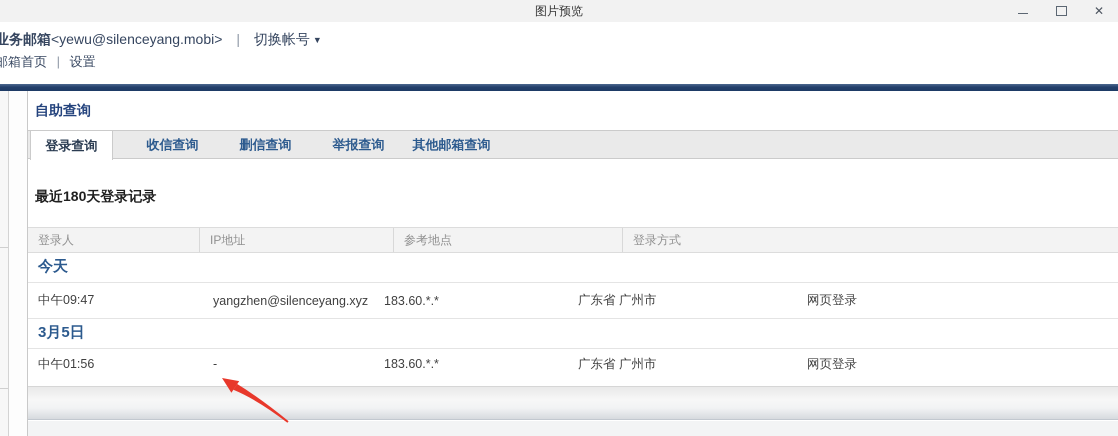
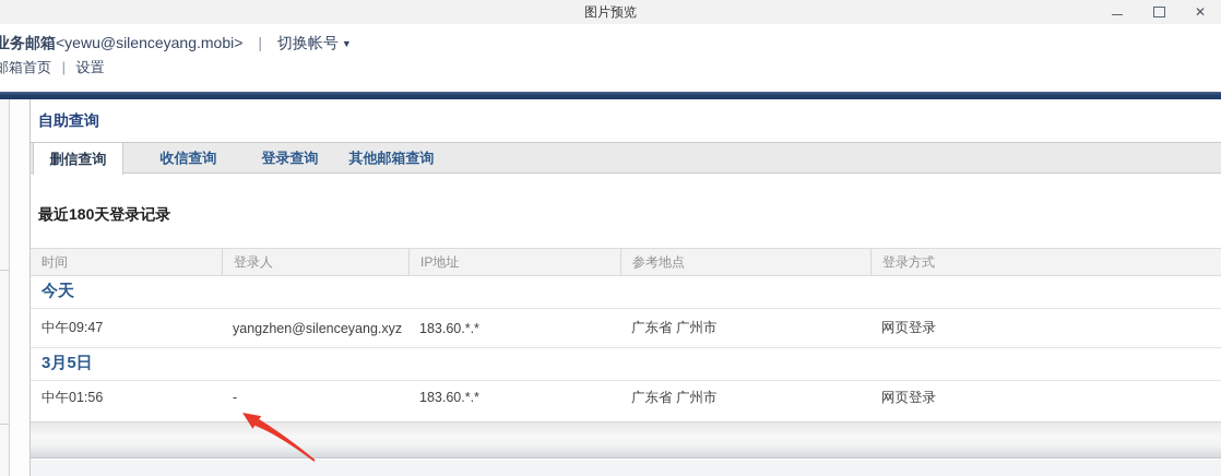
  图片预览
  ✕
  业务邮箱<yewu@silenceyang.mobi> | 切换帐号 ▼
  邮箱首页 | 设置
  自助查询
- 登录查询
+ 删信查询
  收信查询
- 删信查询
+ 登录查询
- 举报查询
  其他邮箱查询
  最近180天登录记录
+ 时间
  登录人
  IP地址
  参考地点
  登录方式
  今天
  中午09:47
  yangzhen@silenceyang.xyz
  183.60.*.*
  广东省 广州市
  网页登录
  3月5日
  中午01:56
  -
  183.60.*.*
  广东省 广州市
  网页登录
